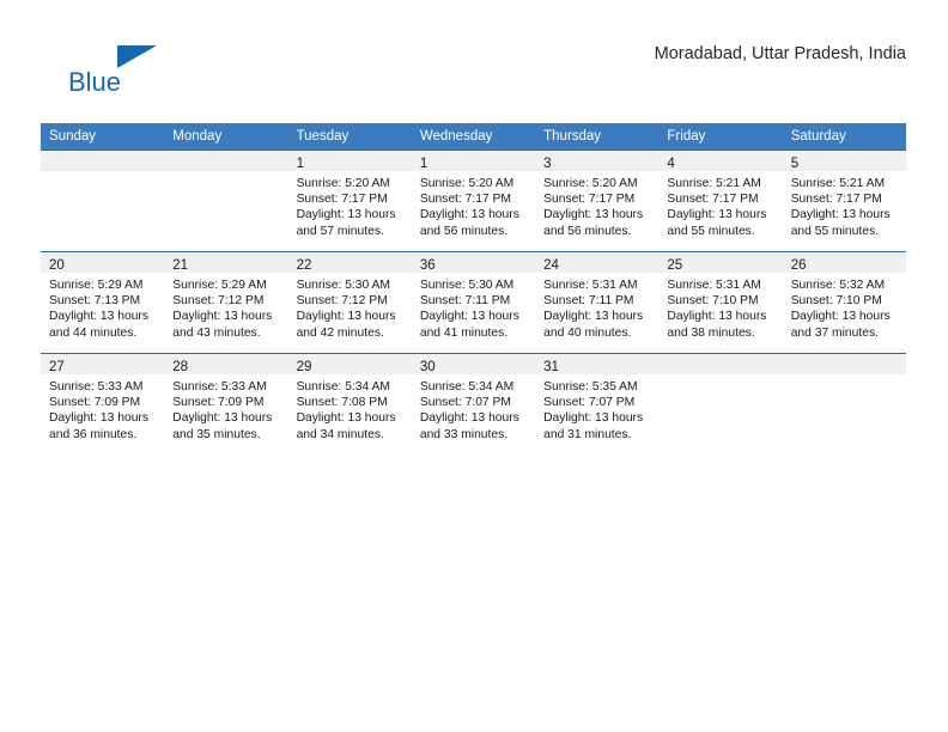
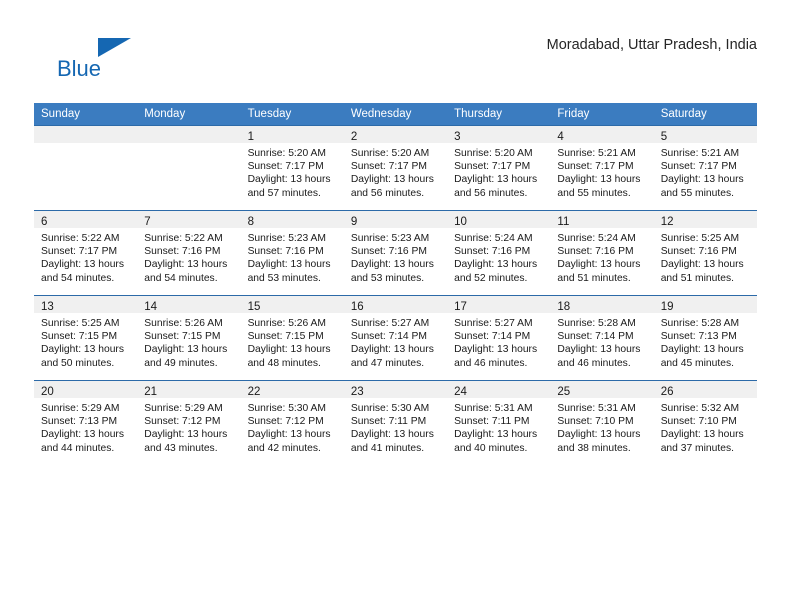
  Blue
  Moradabad, Uttar Pradesh, India
  Sunday	Monday	Tuesday	Wednesday	Thursday	Friday	Saturday
- 		1Sunrise: 5:20 AMSunset: 7:17 PMDaylight: 13 hours and 57 minutes.	1Sunrise: 5:20 AMSunset: 7:17 PMDaylight: 13 hours and 56 minutes.	3Sunrise: 5:20 AMSunset: 7:17 PMDaylight: 13 hours and 56 minutes.	4Sunrise: 5:21 AMSunset: 7:17 PMDaylight: 13 hours and 55 minutes.	5Sunrise: 5:21 AMSunset: 7:17 PMDaylight: 13 hours and 55 minutes.
+ 		1Sunrise: 5:20 AMSunset: 7:17 PMDaylight: 13 hours and 57 minutes.	2Sunrise: 5:20 AMSunset: 7:17 PMDaylight: 13 hours and 56 minutes.	3Sunrise: 5:20 AMSunset: 7:17 PMDaylight: 13 hours and 56 minutes.	4Sunrise: 5:21 AMSunset: 7:17 PMDaylight: 13 hours and 55 minutes.	5Sunrise: 5:21 AMSunset: 7:17 PMDaylight: 13 hours and 55 minutes.
+ 6Sunrise: 5:22 AMSunset: 7:17 PMDaylight: 13 hours and 54 minutes.	7Sunrise: 5:22 AMSunset: 7:16 PMDaylight: 13 hours and 54 minutes.	8Sunrise: 5:23 AMSunset: 7:16 PMDaylight: 13 hours and 53 minutes.	9Sunrise: 5:23 AMSunset: 7:16 PMDaylight: 13 hours and 53 minutes.	10Sunrise: 5:24 AMSunset: 7:16 PMDaylight: 13 hours and 52 minutes.	11Sunrise: 5:24 AMSunset: 7:16 PMDaylight: 13 hours and 51 minutes.	12Sunrise: 5:25 AMSunset: 7:16 PMDaylight: 13 hours and 51 minutes.
+ 13Sunrise: 5:25 AMSunset: 7:15 PMDaylight: 13 hours and 50 minutes.	14Sunrise: 5:26 AMSunset: 7:15 PMDaylight: 13 hours and 49 minutes.	15Sunrise: 5:26 AMSunset: 7:15 PMDaylight: 13 hours and 48 minutes.	16Sunrise: 5:27 AMSunset: 7:14 PMDaylight: 13 hours and 47 minutes.	17Sunrise: 5:27 AMSunset: 7:14 PMDaylight: 13 hours and 46 minutes.	18Sunrise: 5:28 AMSunset: 7:14 PMDaylight: 13 hours and 46 minutes.	19Sunrise: 5:28 AMSunset: 7:13 PMDaylight: 13 hours and 45 minutes.
- 20Sunrise: 5:29 AMSunset: 7:13 PMDaylight: 13 hours and 44 minutes.	21Sunrise: 5:29 AMSunset: 7:12 PMDaylight: 13 hours and 43 minutes.	22Sunrise: 5:30 AMSunset: 7:12 PMDaylight: 13 hours and 42 minutes.	36Sunrise: 5:30 AMSunset: 7:11 PMDaylight: 13 hours and 41 minutes.	24Sunrise: 5:31 AMSunset: 7:11 PMDaylight: 13 hours and 40 minutes.	25Sunrise: 5:31 AMSunset: 7:10 PMDaylight: 13 hours and 38 minutes.	26Sunrise: 5:32 AMSunset: 7:10 PMDaylight: 13 hours and 37 minutes.
+ 20Sunrise: 5:29 AMSunset: 7:13 PMDaylight: 13 hours and 44 minutes.	21Sunrise: 5:29 AMSunset: 7:12 PMDaylight: 13 hours and 43 minutes.	22Sunrise: 5:30 AMSunset: 7:12 PMDaylight: 13 hours and 42 minutes.	23Sunrise: 5:30 AMSunset: 7:11 PMDaylight: 13 hours and 41 minutes.	24Sunrise: 5:31 AMSunset: 7:11 PMDaylight: 13 hours and 40 minutes.	25Sunrise: 5:31 AMSunset: 7:10 PMDaylight: 13 hours and 38 minutes.	26Sunrise: 5:32 AMSunset: 7:10 PMDaylight: 13 hours and 37 minutes.
- 27Sunrise: 5:33 AMSunset: 7:09 PMDaylight: 13 hours and 36 minutes.	28Sunrise: 5:33 AMSunset: 7:09 PMDaylight: 13 hours and 35 minutes.	29Sunrise: 5:34 AMSunset: 7:08 PMDaylight: 13 hours and 34 minutes.	30Sunrise: 5:34 AMSunset: 7:07 PMDaylight: 13 hours and 33 minutes.	31Sunrise: 5:35 AMSunset: 7:07 PMDaylight: 13 hours and 31 minutes.
